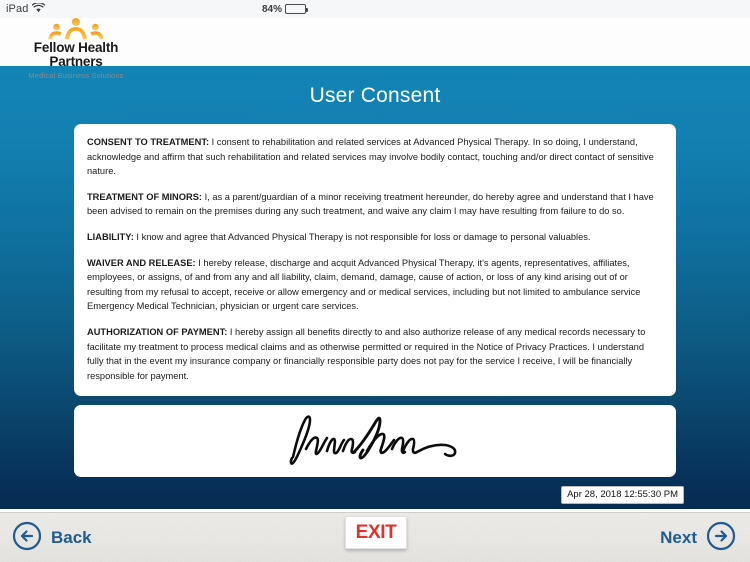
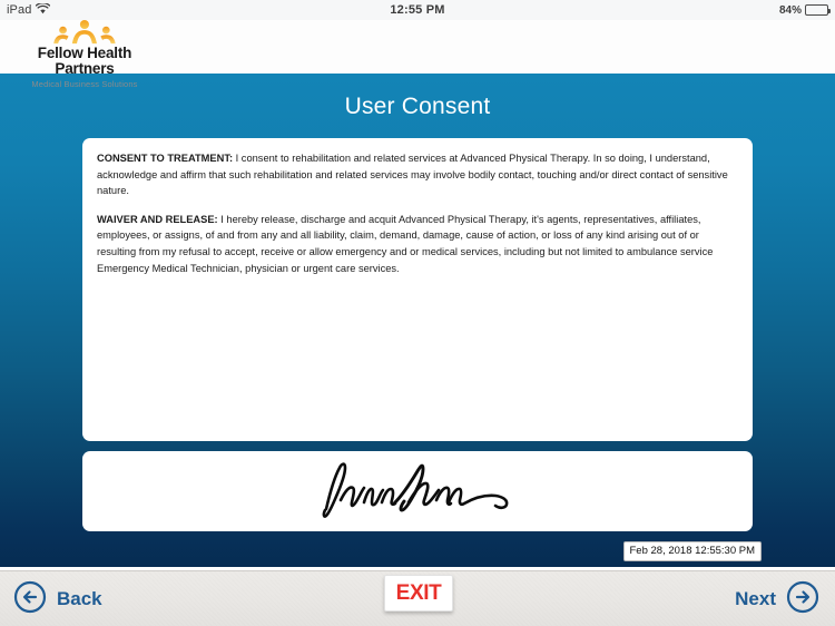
  iPad
+ 12:55 PM
  84%
  Fellow Health Partners
  Medical Business Solutions
  User Consent
  CONSENT TO TREATMENT: I consent to rehabilitation and related services at Advanced Physical Therapy. In so doing, I understand, acknowledge and affirm that such rehabilitation and related services may involve bodily contact, touching and/or direct contact of sensitive nature.
- TREATMENT OF MINORS: I, as a parent/guardian of a minor receiving treatment hereunder, do hereby agree and understand that I have been advised to remain on the premises during any such treatment, and waive any claim I may have resulting from failure to do so.
- LIABILITY: I know and agree that Advanced Physical Therapy is not responsible for loss or damage to personal valuables.
  WAIVER AND RELEASE: I hereby release, discharge and acquit Advanced Physical Therapy, it's agents, representatives, affiliates, employees, or assigns, of and from any and all liability, claim, demand, damage, cause of action, or loss of any kind arising out of or resulting from my refusal to accept, receive or allow emergency and or medical services, including but not limited to ambulance service Emergency Medical Technician, physician or urgent care services.
- AUTHORIZATION OF PAYMENT: I hereby assign all benefits directly to and also authorize release of any medical records necessary to facilitate my treatment to process medical claims and as otherwise permitted or required in the Notice of Privacy Practices. I understand fully that in the event my insurance company or financially responsible party does not pay for the service I receive, I will be financially responsible for payment.
- Apr 28, 2018 12:55:30 PM
+ Feb 28, 2018 12:55:30 PM
  Back
  Next
  EXIT
